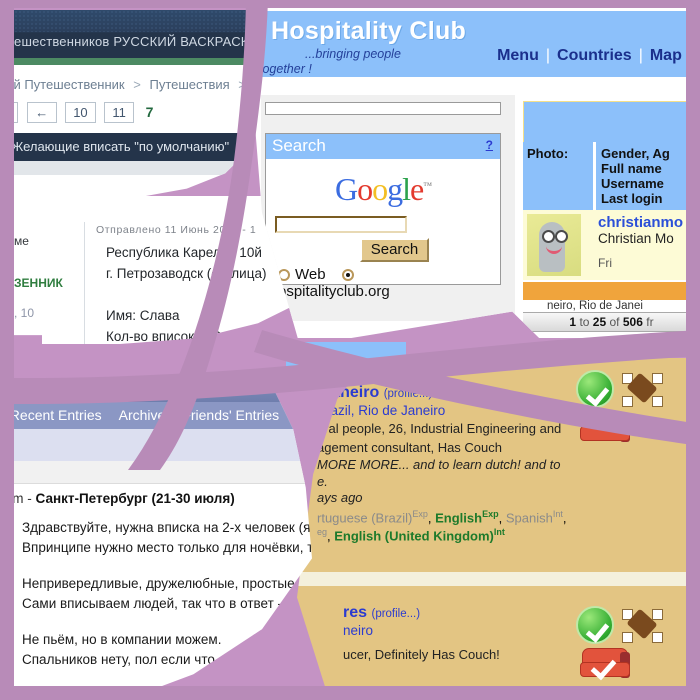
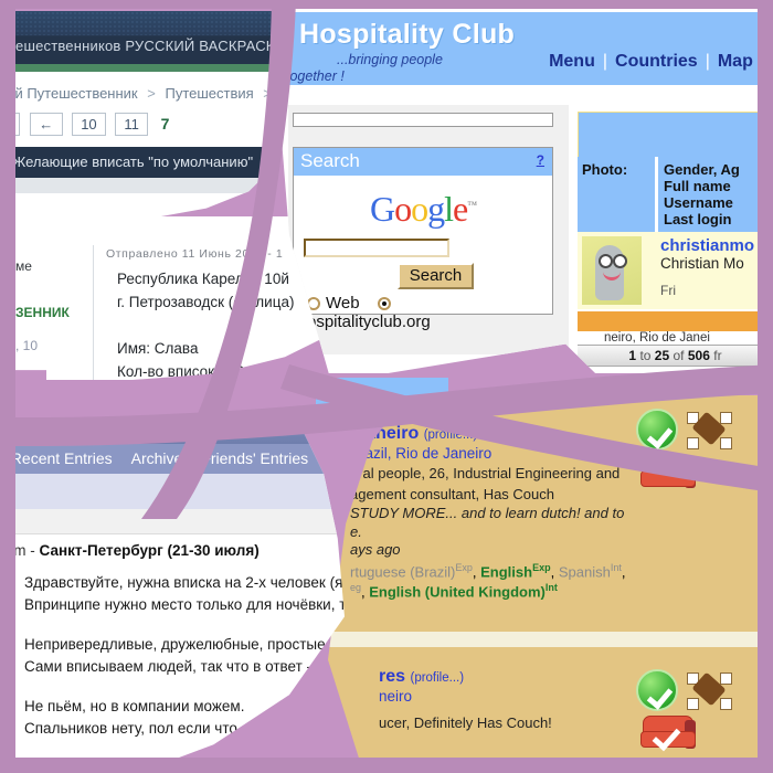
  ешественников РУССКИЙ ВАСКРАС
  й Путешественник > Путешествия
  ← 10 11 7
  Желающие вписать "по умолчанию"
  ме
  ЗЕННИК
  , 10
  Отправлено 11 Июнь 2 - 1
  Республика Карел 10й
  г. Петрозаводск (лица)
  Имя: Слава
  Hospitality Club
  ...bringing people
  ogether !
  Menu | Countries | Map
  Search
  ?
  Google™ Search
  Web
  spitalityclub.org
  Photo:
  Gender, Ag
  Full name
  Username
  Last login
  christianmo
  Christian Mo
  Fri
  neiro, Rio de Janei
  1 to 25 of 506 fr
  azil, Rio de Janeiro
  al people, 26, Industrial Engineering and
  gement consultant, Has Couch
- MORE MORE... and to learn dutch! and to
+ STUDY MORE... and to learn dutch! and to
  e.
  ays ago
  rtuguese (Brazil)Exp, EnglishExp, SpanishInt,
  eg, English (United Kingdom)Int
  res (profile...)
  neiro
  ucer, Definitely Has Couch!
  Recent Entries Archiv riends' Entries
  m - Санкт-Петербург (21-30 июля)
  Здравствуйте, нужна вписка на 2-х человек (я
  Впринципе нужно место только для ночёвки, т
  Непривередливые, дружелюбные, простые
  Сами вписываем людей, так что в ответ -
  Не пьём, но в компании можем.
  Спальников нету, пол если что
